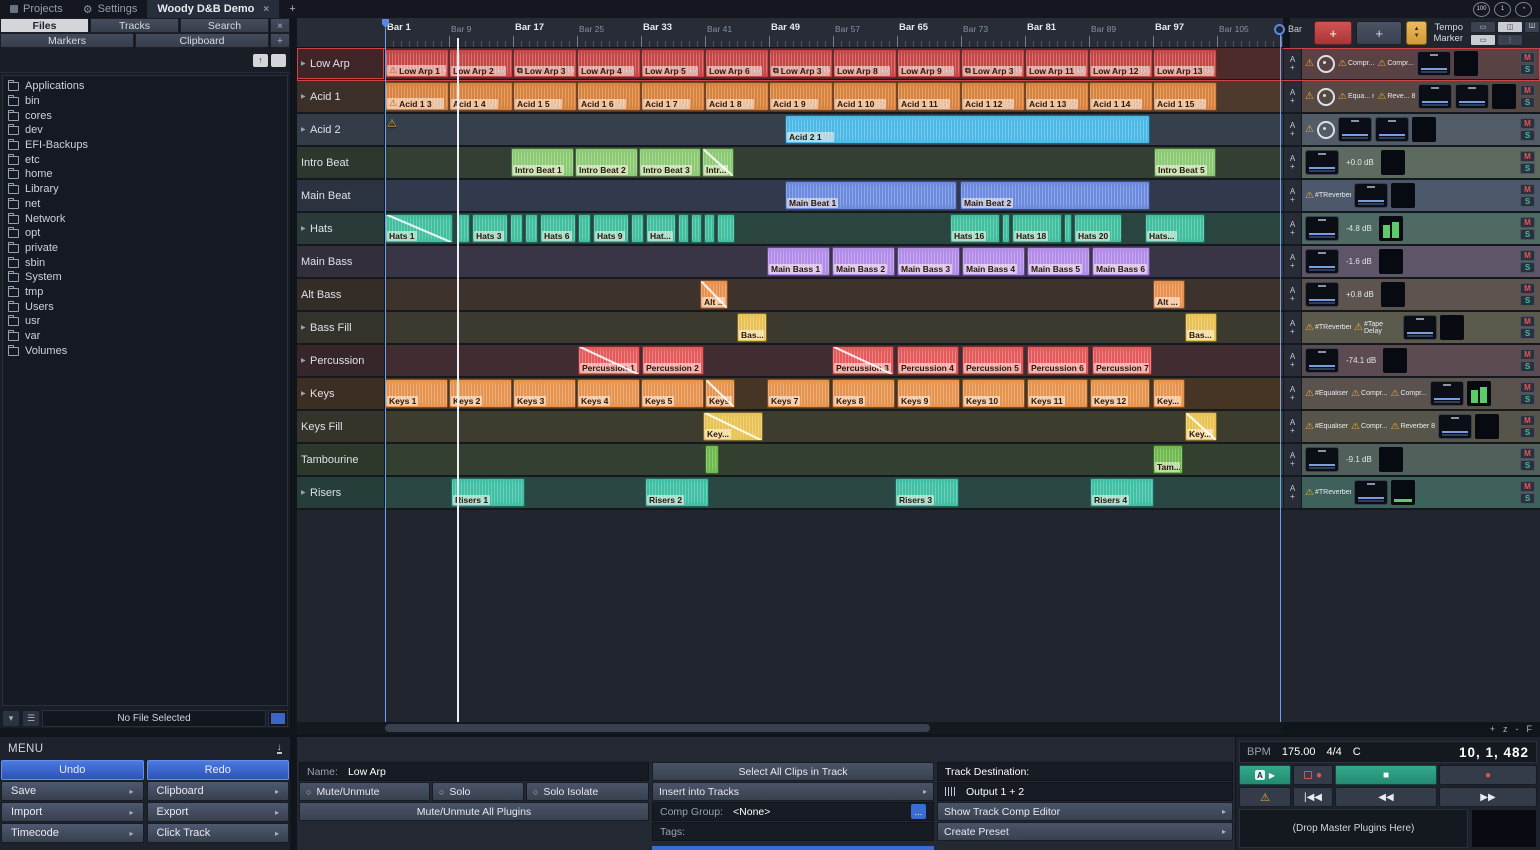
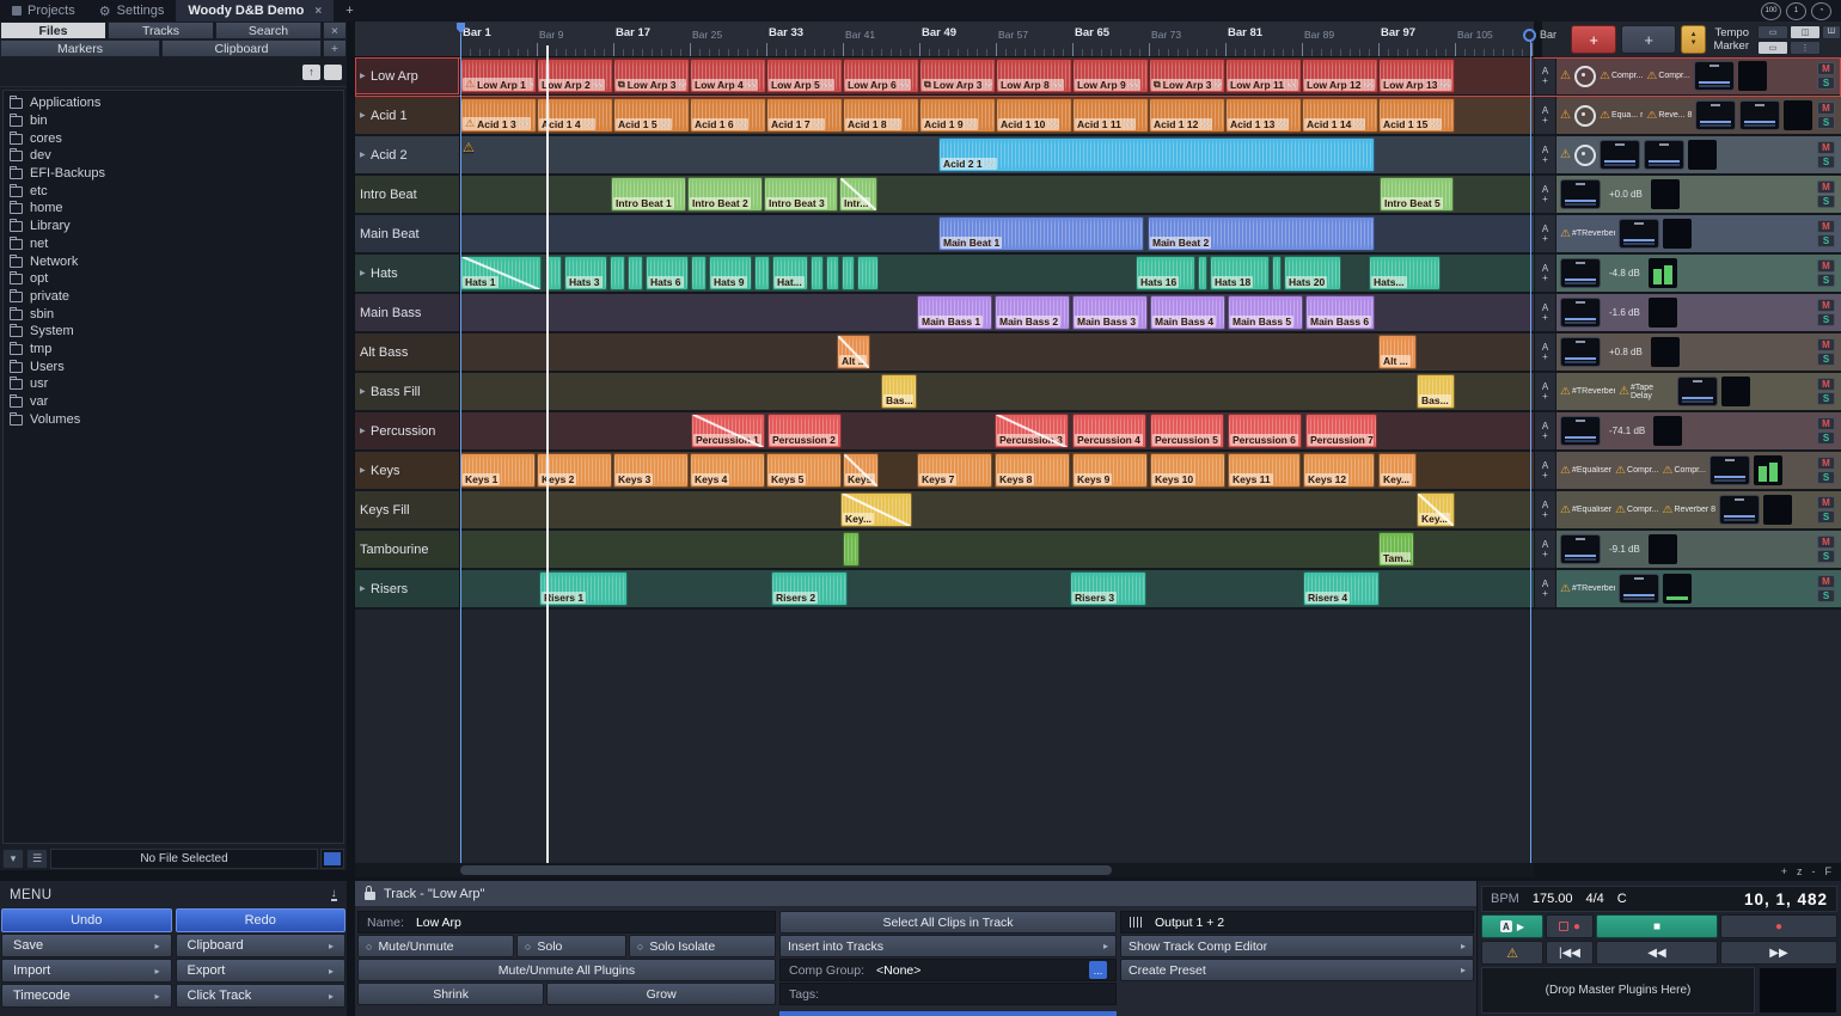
  Projects
  ⚙
  Settings
  Woody D&B Demo
  ×
  +
  Files
  Tracks
  Search
  ×
  Markers
  Clipboard
  +
  Bar 1
  Bar 9
  Bar 17
  Bar 25
  Bar 33
  Bar 41
  Bar 49
  Bar 57
  Bar 65
  Bar 73
  Bar 81
  Bar 89
  Bar 97
  Bar 105
  Bar
  +
  +
  Tempo
  Marker
  ↑
  Applications
  bin
  cores
  dev
  EFI-Backups
  etc
  home
  Library
  net
  Network
  opt
  private
  sbin
  System
  tmp
  Users
  usr
  var
  Volumes
  ▾
  ☰
  No File Selected
  Low Arp
  ⚠
  Low Arp 1
  Low Arp 2
  ⧉
  Low Arp 3
  Low Arp 4
  Low Arp 5
  Low Arp 6
  ⧉
  Low Arp 3
  Low Arp 8
  Low Arp 9
  ⧉
  Low Arp 3
  Low Arp 11
  Low Arp 12
  Low Arp 13
  A
  +
  ⚠
  ⚠
  ⚠
  M
  S
  Acid 1
  ⚠
  Acid 1 3
  cid 1 4
  Acid 1 5
  Acid 1 6
  Acid 1 7
  Acid 1 8
  Acid 1 9
  Acid 1 10
  Acid 1 11
  Acid 1 12
  Acid 1 13
  Acid 1 14
  Acid 1 15
  A
  +
  ⚠
  ⚠
  ⚠
  M
  S
  Acid 2
  ⚠
  Acid 2 1
  A
  +
  ⚠
  M
  S
  Intro Beat
  Intro Beat 1
  Intro Beat 2
  Intro Beat 3
  Intro Beat 5
  A
  +
  +0.0 dB
  M
  S
  Main Beat
  Main Beat 1
  Main Beat 2
  A
  +
  ⚠
  M
  S
  Hats
  Hats 3
  Hats 6
  Hats 9
  Hat...
  Hats 16
  Hats 18
  Hats 20
  Hats...
  A
  +
  -4.8 dB
  M
  S
  Main Bass
  Main Bass 1
  Main Bass 2
  Main Bass 3
  Main Bass 4
  Main Bass 5
  Main Bass 6
  A
  +
  -1.6 dB
  M
  S
  Alt Bass
  Alt ...
  A
  +
  +0.8 dB
  M
  S
  Bass Fill
  Bas...
  Bas...
  A
  +
  ⚠
  ⚠
  M
  S
  Percussion
  Percussion 2
  Percussion 4
  Percussion 5
  Percussion 6
  Percussion 7
  A
  +
  -74.1 dB
  M
  S
  Keys
  Keys 1
  eys 2
  Keys 3
  Keys 4
  Keys 5
  Keys 7
  Keys 8
  Keys 9
  Keys 10
  Keys 11
  Keys 12
  Key...
  A
  +
  ⚠
  ⚠
  ⚠
  M
  S
  Keys Fill
  A
  +
  ⚠
  ⚠
  ⚠
  M
  S
  Tambourine
  Tam...
  A
  +
  -9.1 dB
  M
  S
  Risers
  isers 1
  Risers 2
  Risers 3
  Risers 4
  A
  +
  ⚠
  M
  S
  +
  z
  -
  F
  MENU
  ↓
  Undo
  Redo
  Save
  ▸
  Clipboard
  ▸
  Import
  ▸
  Export
  ▸
  Timecode
  ▸
  Click Track
  ▸
+ Track - "Low Arp"
  Name:
  Low Arp
  ○
  Mute/Unmute
  ○
  Solo
  ○
  Solo Isolate
  Mute/Unmute All Plugins
+ Shrink
+ Grow
  Select All Clips in Track
  Insert into Tracks
  ▸
  Comp Group:
  <None>
  ...
  Tags:
- Track Destination:
  Output 1 + 2
  Show Track Comp Editor
  ▸
  Create Preset
  ▸
  BPM
  175.00
  4/4
  C
  10, 1, 482
  A
  ▶
  ●
  ■
  ●
  ⚠
  |◀◀
  ◀◀
  ▶▶
  (Drop Master Plugins Here)
